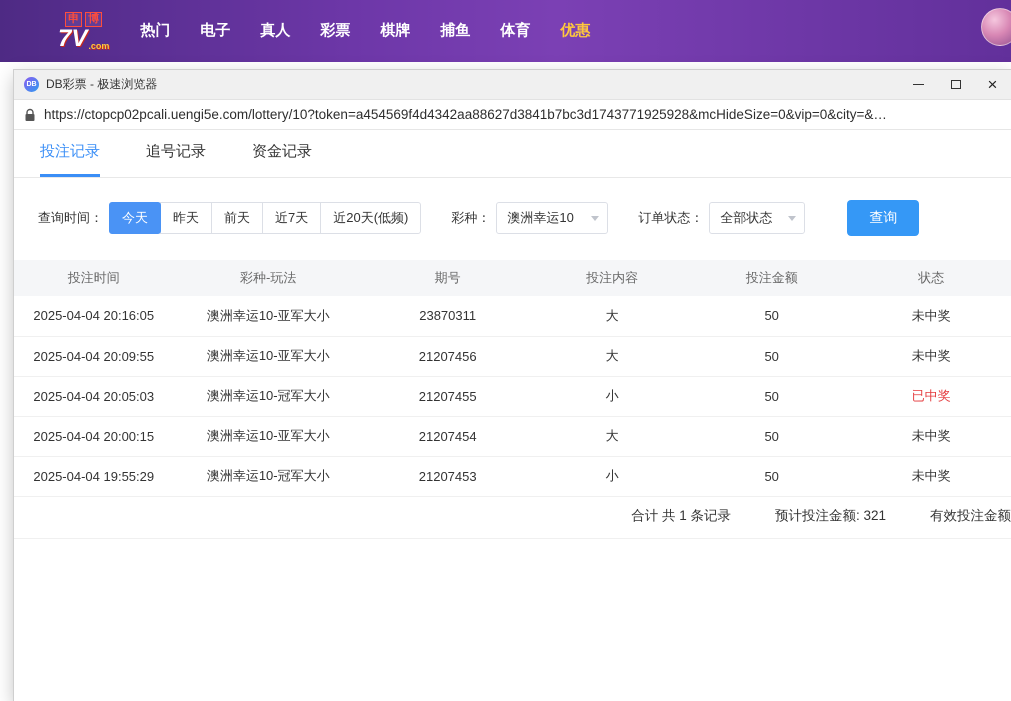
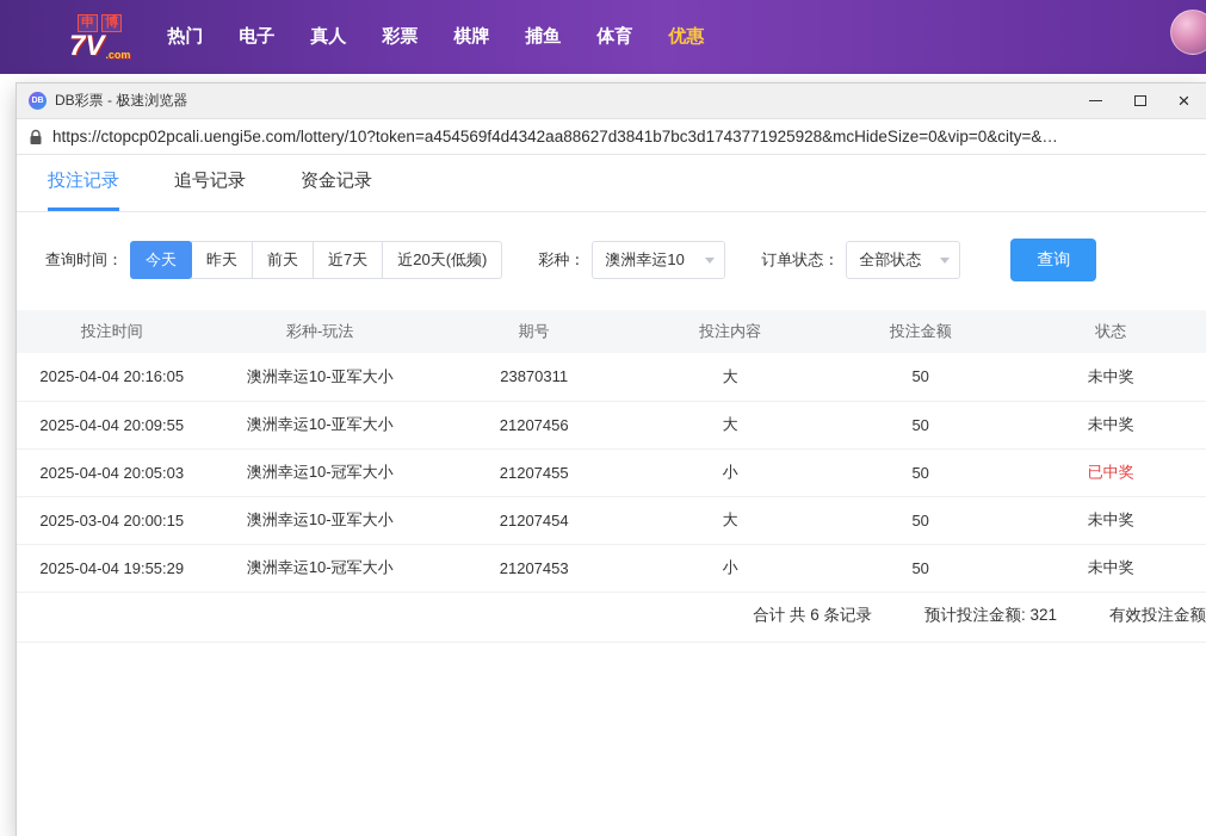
  申
  博
  7V
  .com
  热门
  电子
  真人
  彩票
  棋牌
  捕鱼
  体育
  优惠
  DB彩票 - 极速浏览器
  ×
  https://ctopcp02pcali.uengi5e.com/lottery/10?token=a454569f4d4342aa88627d3841b7bc3d1743771925928&mcHideSize=0&vip=0&city=&…
  投注记录
  追号记录
  资金记录
  查询时间：
  今天
  昨天
  前天
  近7天
  近20天(低频)
  彩种：
  澳洲幸运10
  订单状态：
  全部状态
  查询
  投注时间	彩种-玩法	期号	投注内容	投注金额	状态
  2025-04-04 20:16:05	澳洲幸运10-亚军大小	23870311	大	50	未中奖
  2025-04-04 20:09:55	澳洲幸运10-亚军大小	21207456	大	50	未中奖
  2025-04-04 20:05:03	澳洲幸运10-冠军大小	21207455	小	50	已中奖
- 2025-04-04 20:00:15	澳洲幸运10-亚军大小	21207454	大	50	未中奖
+ 2025-03-04 20:00:15	澳洲幸运10-亚军大小	21207454	大	50	未中奖
  2025-04-04 19:55:29	澳洲幸运10-冠军大小	21207453	小	50	未中奖
- 合计 共 1 条记录
+ 合计 共 6 条记录
  预计投注金额: 321
  有效投注金额
